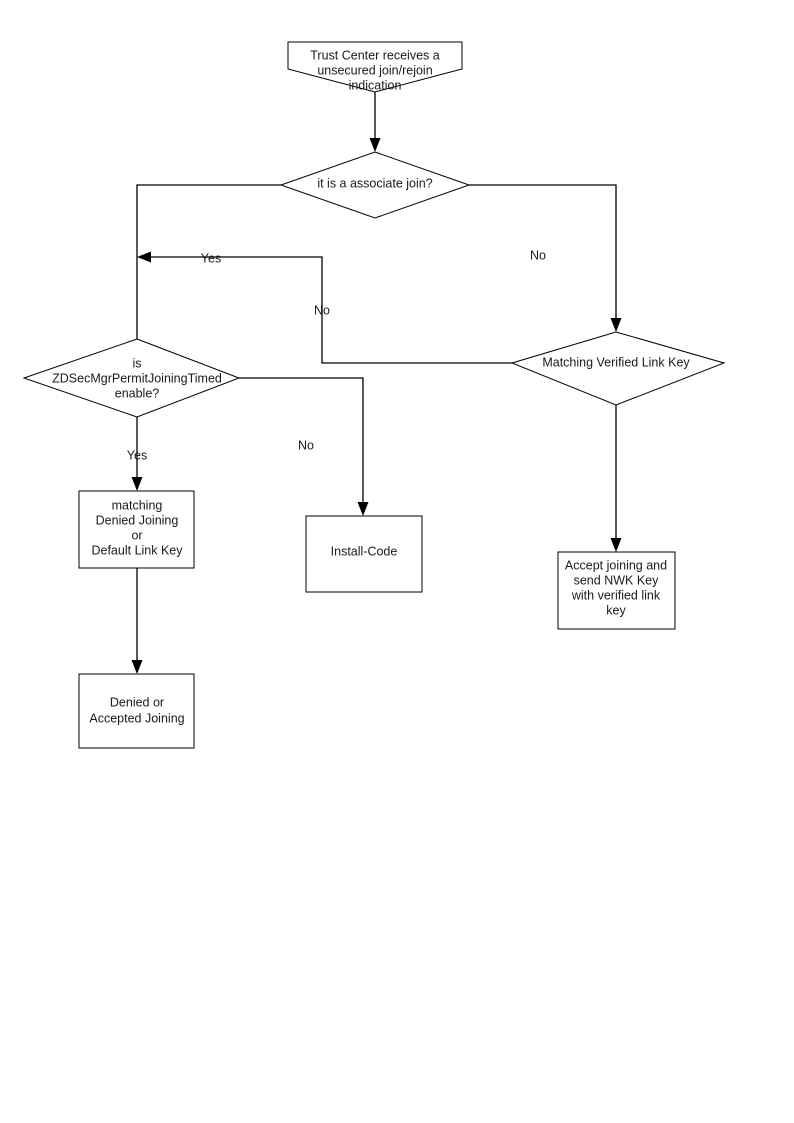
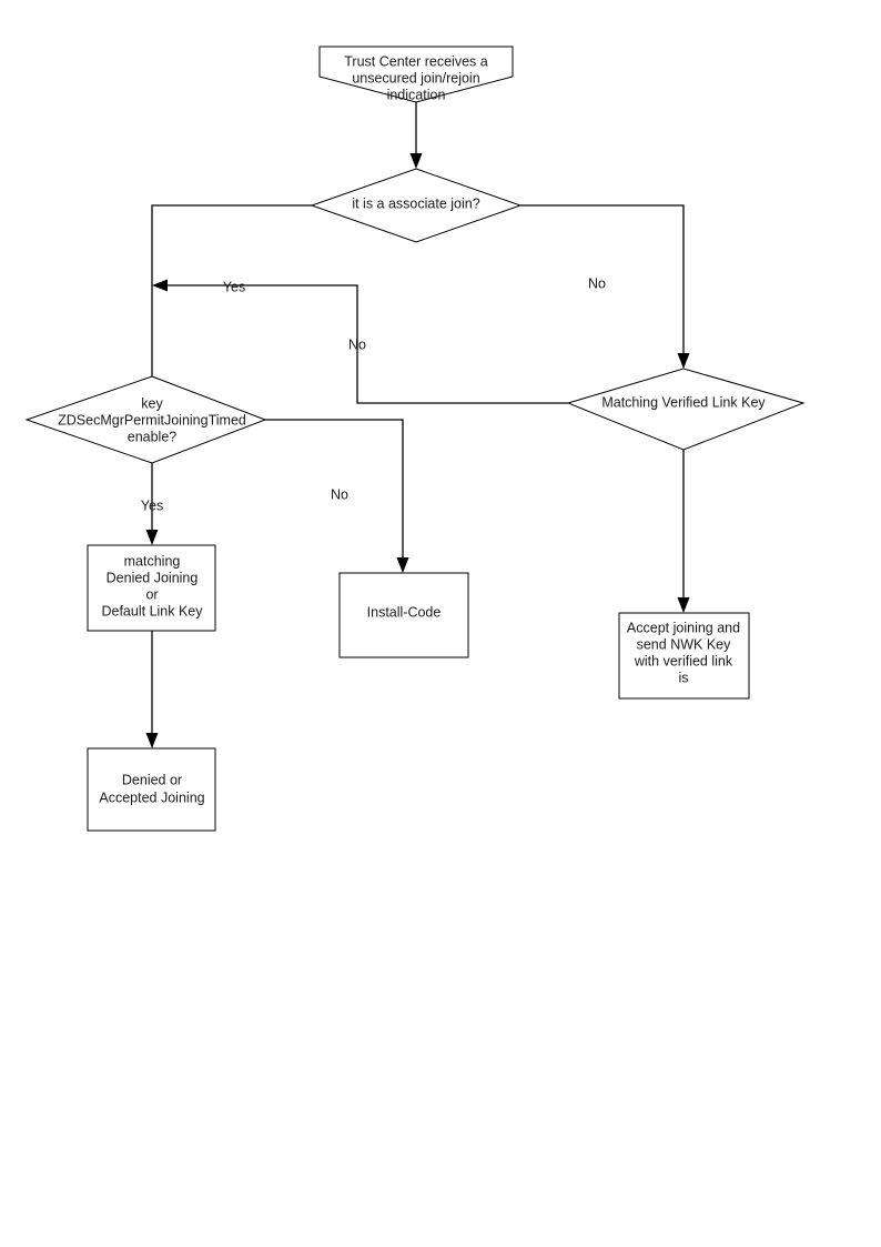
  Trust Center receives a
  unsecured join/rejoin
  indication
  it is a associate join?
- is
+ key
  ZDSecMgrPermitJoiningTimed
  enable?
  Matching Verified Link Key
  matching
  Denied Joining
  or
  Default Link Key
  Install-Code
  Accept joining and
  send NWK Key
  with verified link
- key
+ is
  Denied or
  Accepted Joining
  Yes
  No
  No
  Yes
  No
